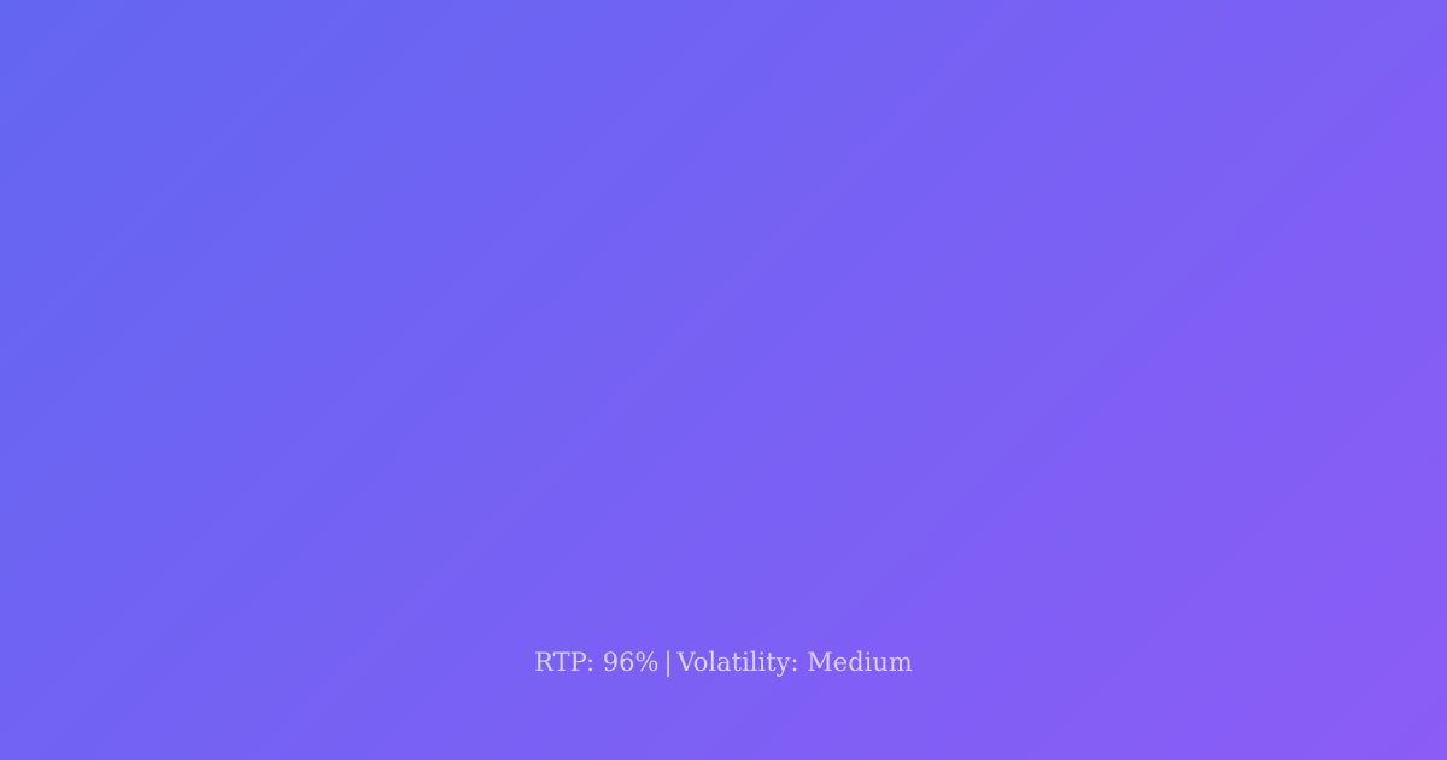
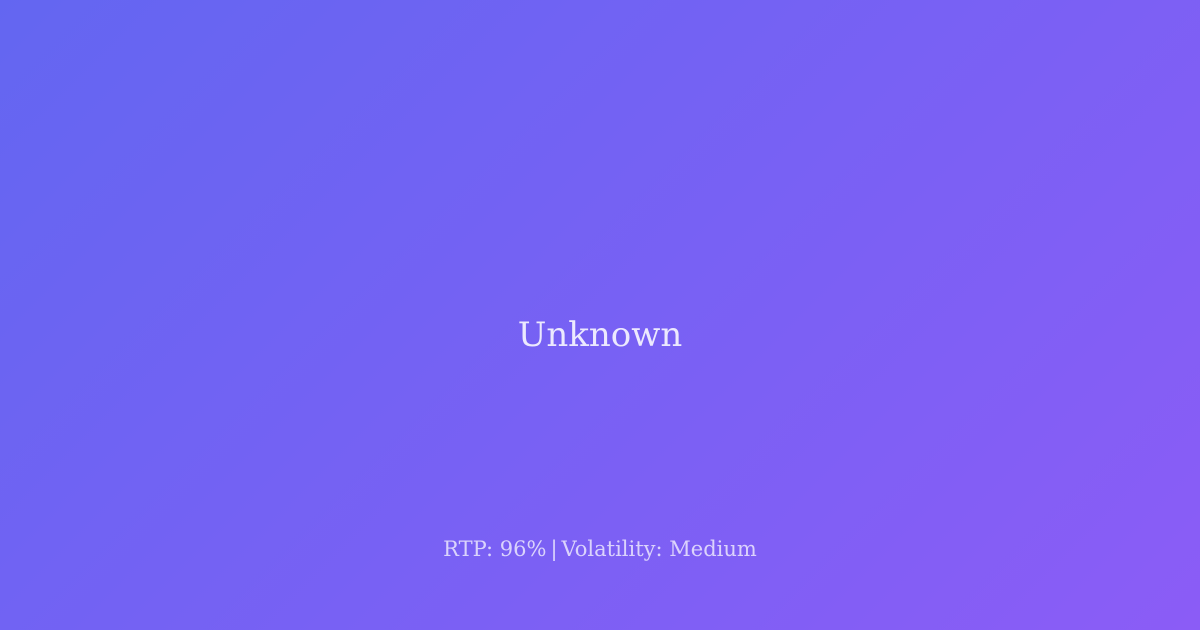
+ Unknown
  RTP: 96% | Volatility: Medium
